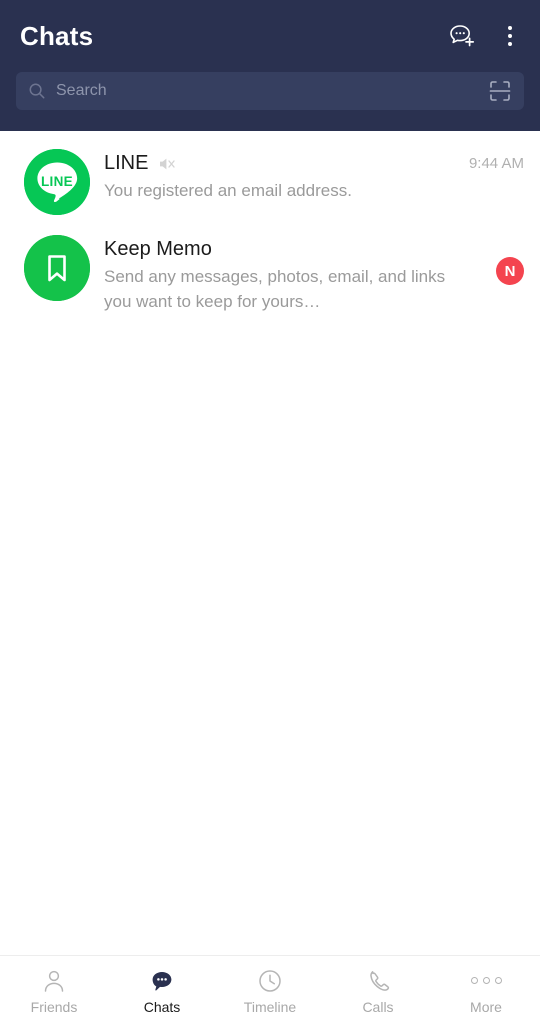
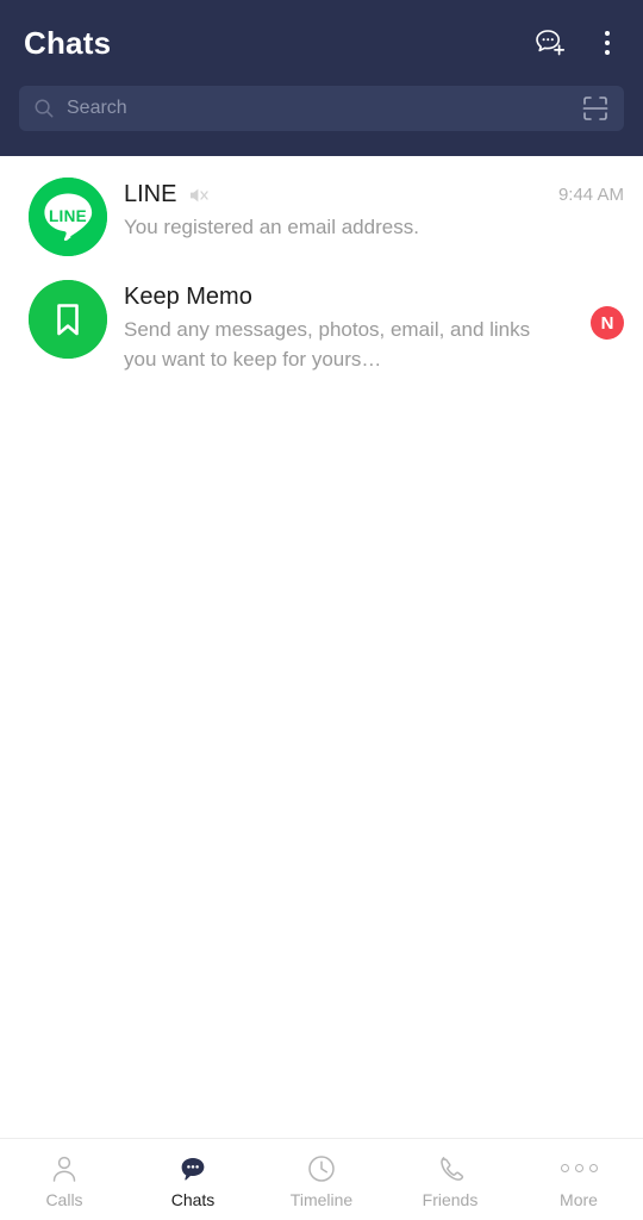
  Chats
  Search
  LINE
  LINE
  You registered an email address.
  9:44 AM
  Keep Memo
  Send any messages, photos, email, and links you want to keep for yours…
  N
- Friends
+ Calls
  Chats
  Timeline
- Calls
+ Friends
  More
